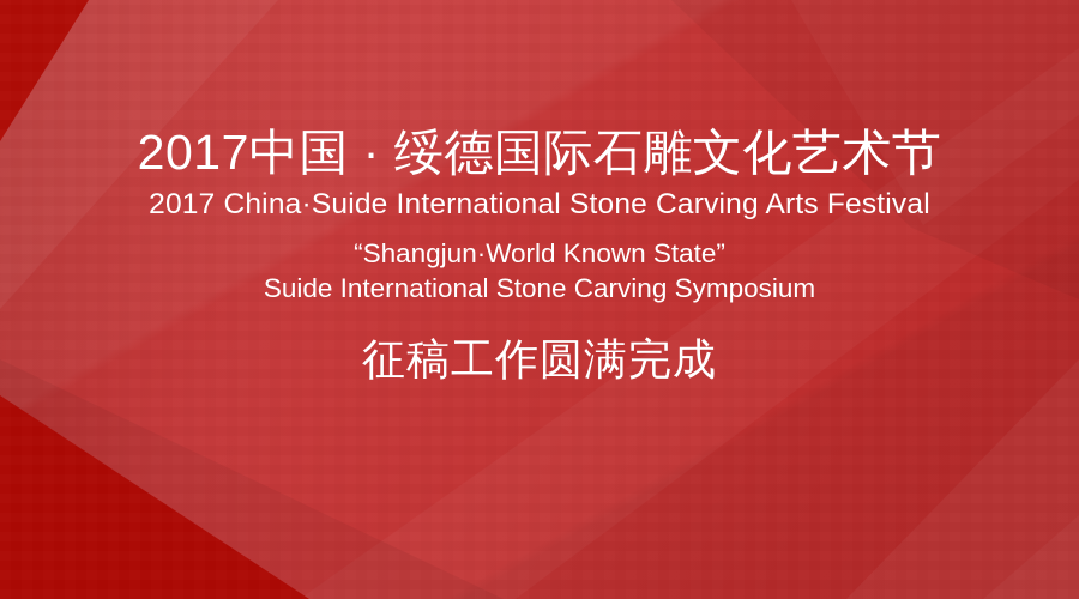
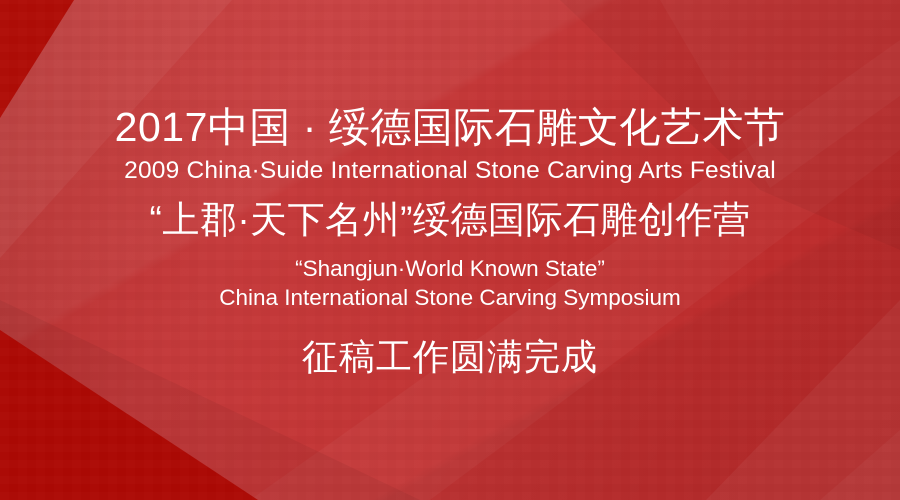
  2017中国 · 绥德国际石雕文化艺术节
- 2017 China·Suide International Stone Carving Arts Festival
+ 2009 China·Suide International Stone Carving Arts Festival
+ “上郡·天下名州”绥德国际石雕创作营
  “Shangjun·World Known State”
- Suide International Stone Carving Symposium
+ China International Stone Carving Symposium
  征稿工作圆满完成
